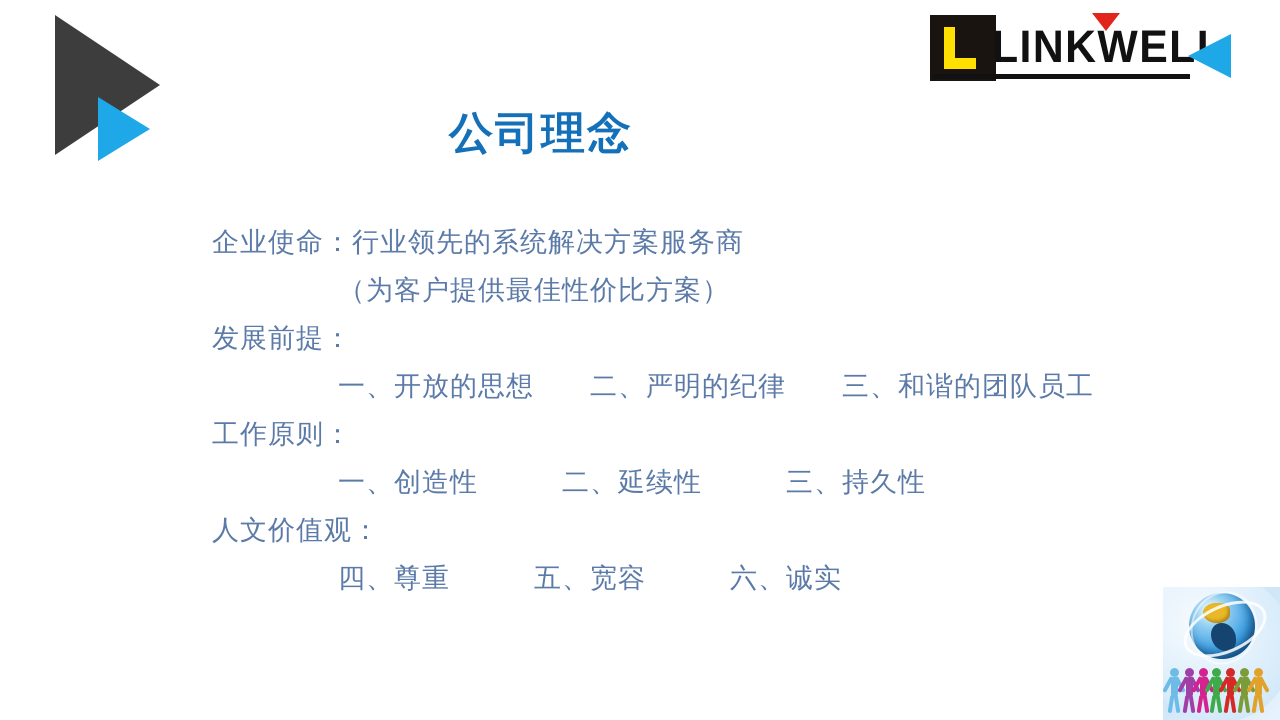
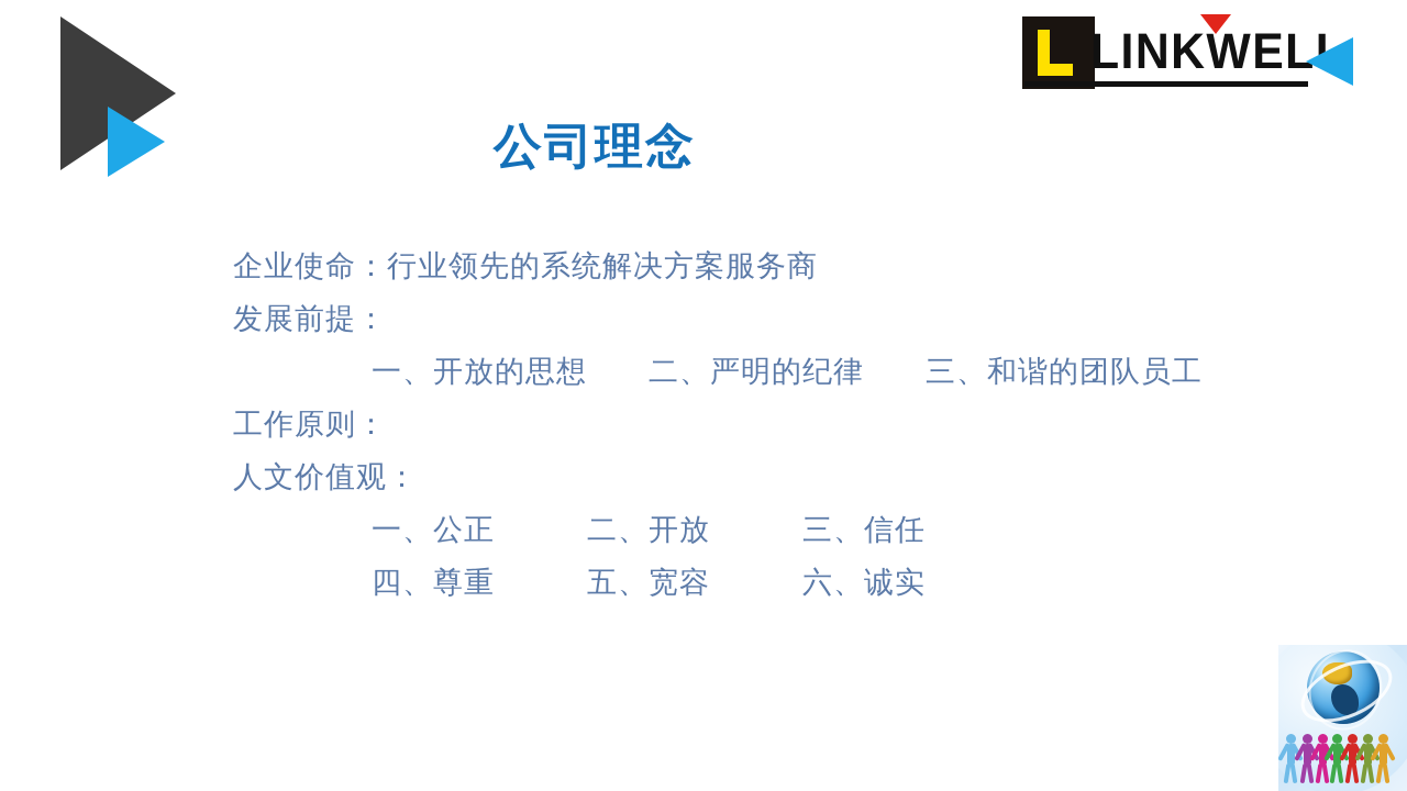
  LINKWELL
  公司理念
  企业使命：行业领先的系统解决方案服务商
- （为客户提供最佳性价比方案）
  发展前提：
  一、开放的思想 二、严明的纪律 三、和谐的团队员工
  工作原则：
- 一、创造性 二、延续性 三、持久性
  人文价值观：
+ 一、公正 二、开放 三、信任
  四、尊重 五、宽容 六、诚实
